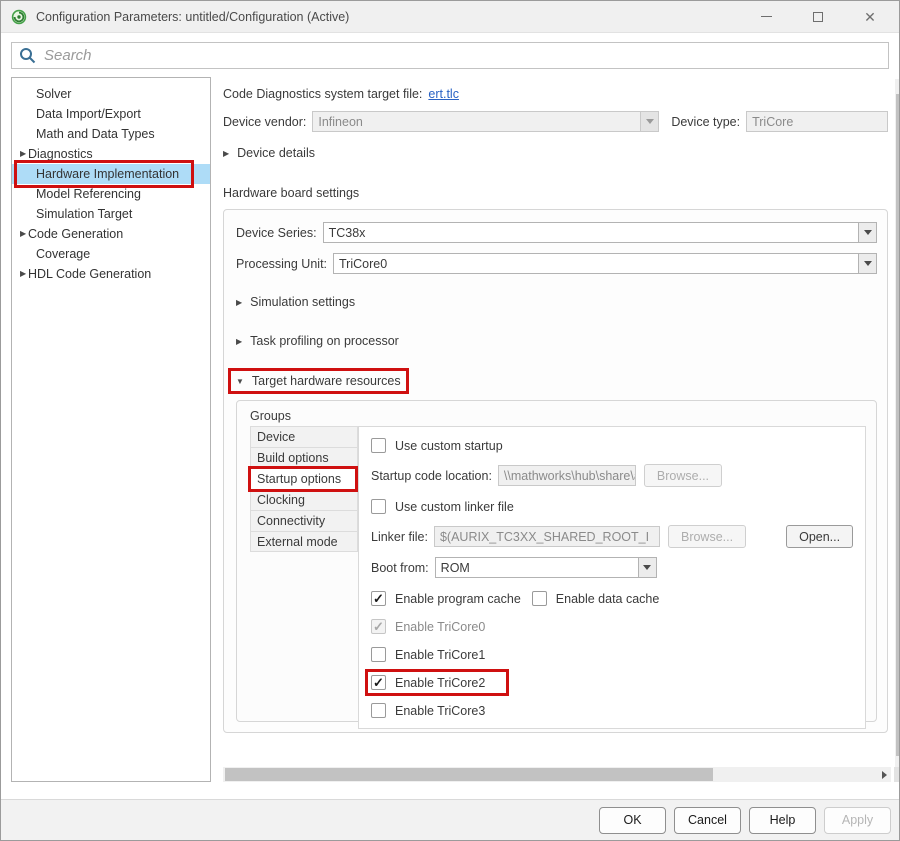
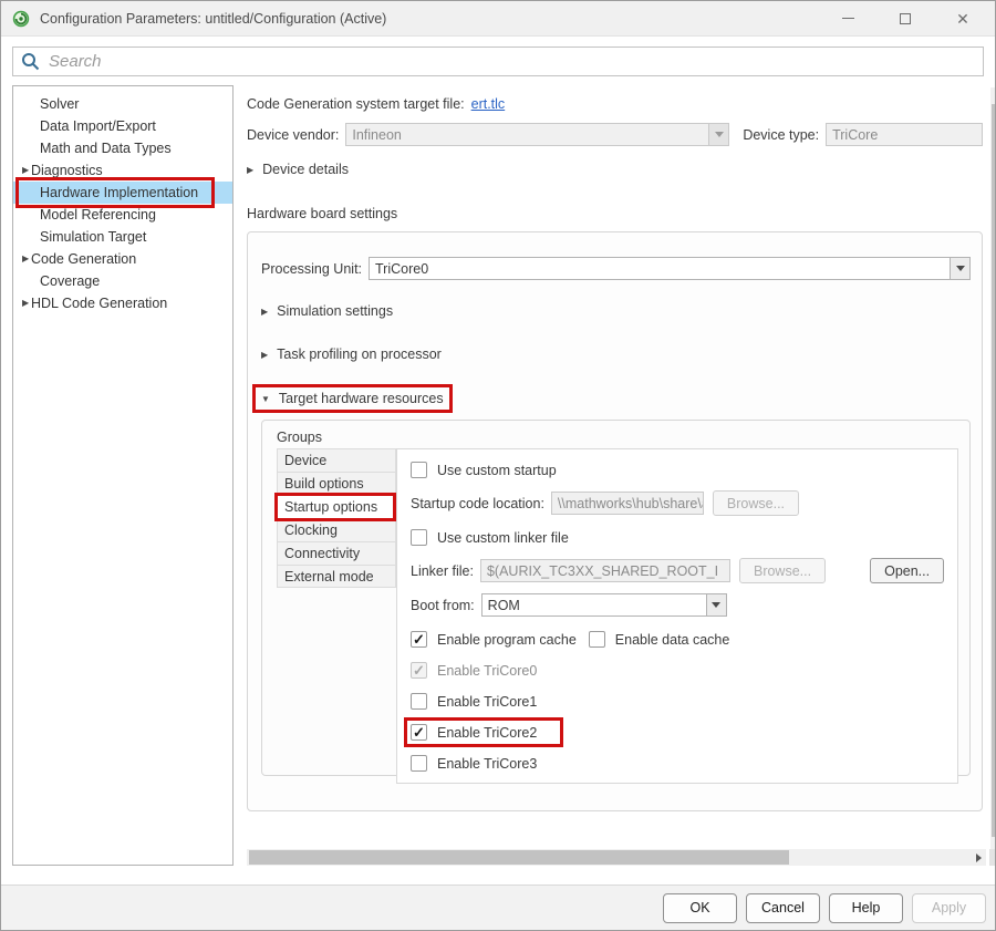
  Configuration Parameters: untitled/Configuration (Active)
  ✕
  Search
  Solver
  Data Import/Export
  Math and Data Types
  ▶
  Diagnostics
  Hardware Implementation
  Model Referencing
  Simulation Target
  ▶
  Code Generation
  Coverage
  ▶
  HDL Code Generation
- Code Diagnostics system target file:
+ Code Generation system target file:
  ert.tlc
  Device vendor:
  Infineon
  Device type:
  TriCore
  ▶
  Device details
  Hardware board settings
- Device Series:
- TC38x
  Processing Unit:
  TriCore0
  ▶
  Simulation settings
  ▶
  Task profiling on processor
  ▼
  Target hardware resources
  Groups
  Device
  Build options
  Startup options
  Clocking
  Connectivity
  External mode
  Use custom startup
  Startup code location:
  \\mathworks\hub\share\
  Browse...
  Use custom linker file
  Linker file:
  $(AURIX_TC3XX_SHARED_ROOT_I
  Browse...
  Open...
  Boot from:
  ROM
  ✓
  Enable program cache
  Enable data cache
  ✓
  Enable TriCore0
  Enable TriCore1
  ✓
  Enable TriCore2
  Enable TriCore3
  OK
  Cancel
  Help
  Apply
